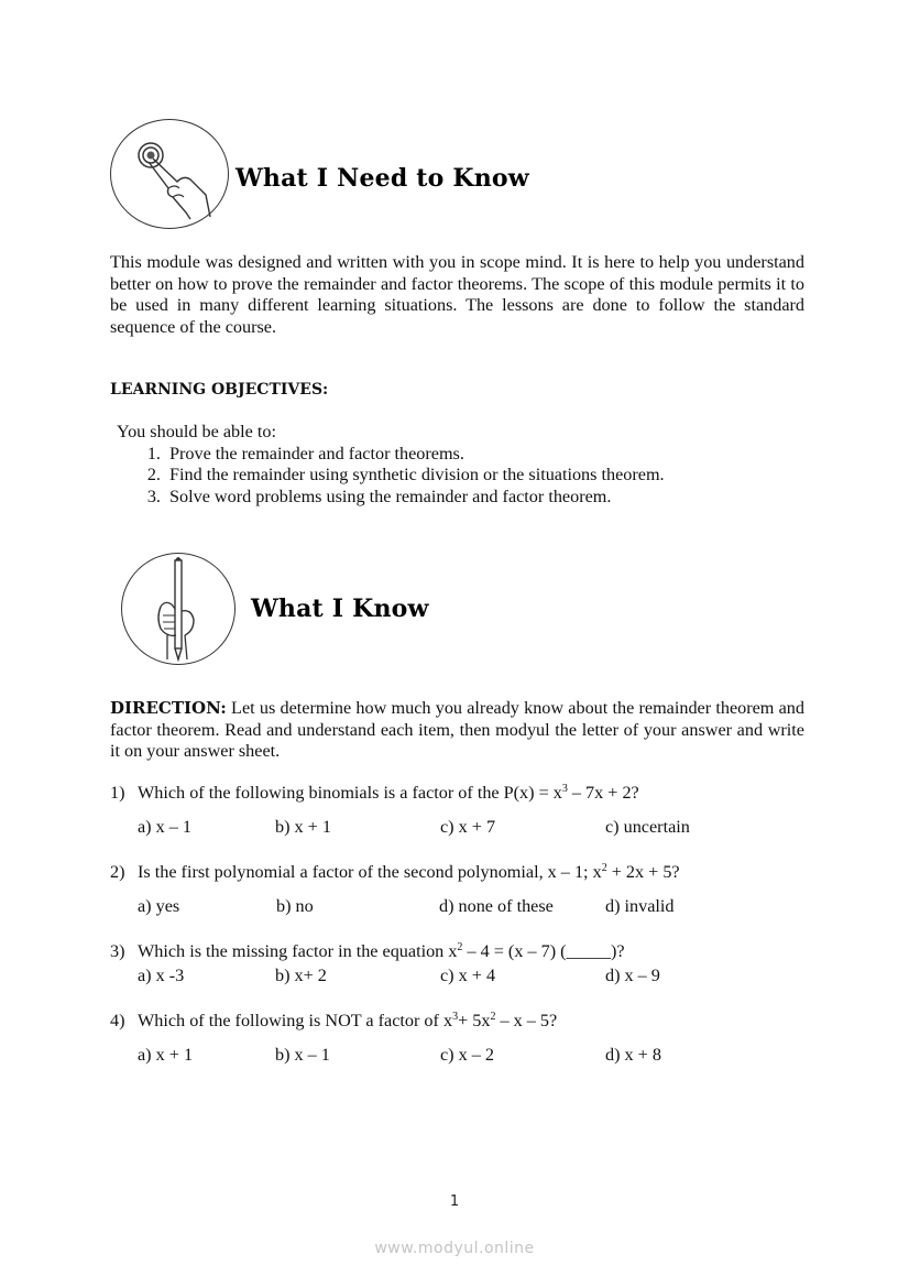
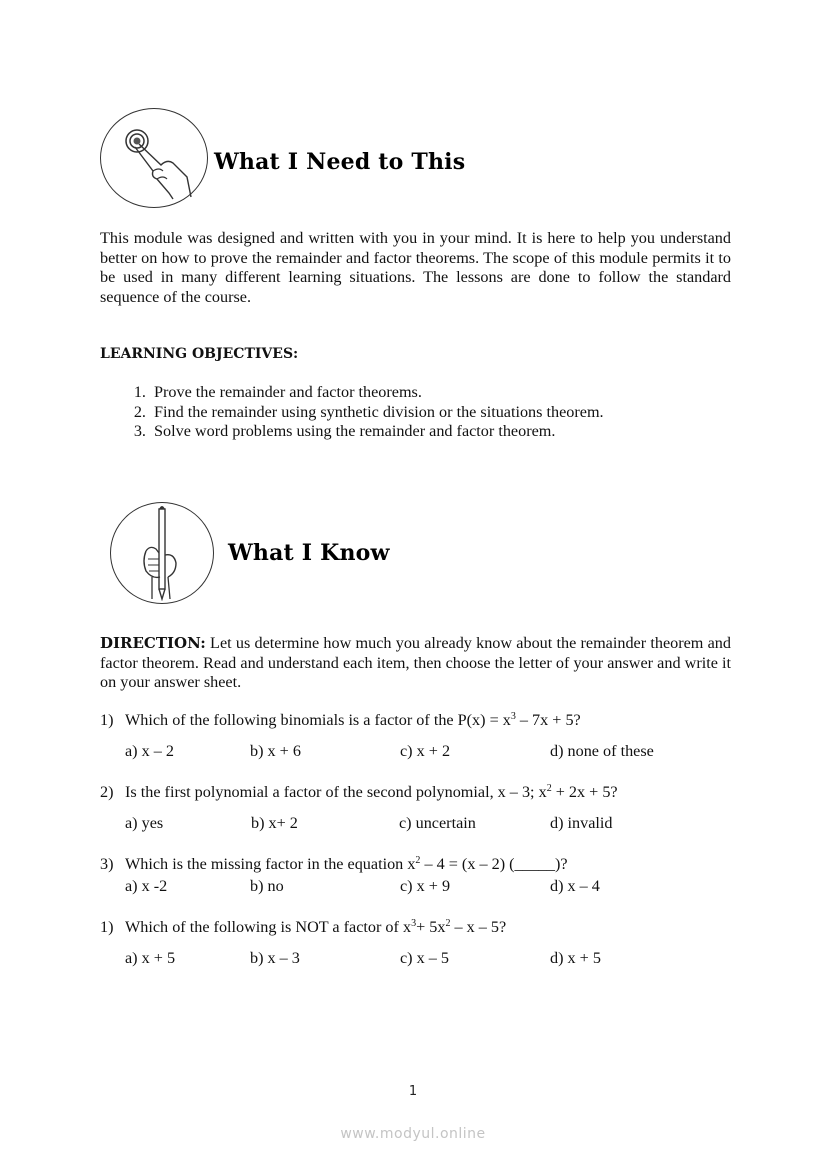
- What I Need to Know
+ What I Need to This
- This module was designed and written with you in scope mind. It is here to help you understand better on how to prove the remainder and factor theorems. The scope of this module permits it to be used in many different learning situations. The lessons are done to follow the standard sequence of the course.
+ This module was designed and written with you in your mind. It is here to help you understand better on how to prove the remainder and factor theorems. The scope of this module permits it to be used in many different learning situations. The lessons are done to follow the standard sequence of the course.
  LEARNING OBJECTIVES:
- You should be able to:
  Prove the remainder and factor theorems.
  Find the remainder using synthetic division or the situations theorem.
  Solve word problems using the remainder and factor theorem.
  What I Know
- DIRECTION: Let us determine how much you already know about the remainder theorem and factor theorem. Read and understand each item, then modyul the letter of your answer and write it on your answer sheet.
+ DIRECTION: Let us determine how much you already know about the remainder theorem and factor theorem. Read and understand each item, then choose the letter of your answer and write it on your answer sheet.
- 1) Which of the following binomials is a factor of the P(x) = x3 – 7x + 2?
+ 1) Which of the following binomials is a factor of the P(x) = x3 – 7x + 5?
- a) x – 1
+ a) x – 2
- b) x + 1
+ b) x + 6
- c) x + 7
+ c) x + 2
- c) uncertain
+ d) none of these
- 2) Is the first polynomial a factor of the second polynomial, x – 1; x2 + 2x + 5?
+ 2) Is the first polynomial a factor of the second polynomial, x – 3; x2 + 2x + 5?
  a) yes
- b) no
+ b) x+ 2
- d) none of these
+ c) uncertain
  d) invalid
- 3) Which is the missing factor in the equation x2 – 4 = (x – 7) (_____)?
+ 3) Which is the missing factor in the equation x2 – 4 = (x – 2) (_____)?
- a) x -3
+ a) x -2
- b) x+ 2
+ b) no
- c) x + 4
+ c) x + 9
- d) x – 9
+ d) x – 4
- 4) Which of the following is NOT a factor of x3+ 5x2 – x – 5?
+ 1) Which of the following is NOT a factor of x3+ 5x2 – x – 5?
- a) x + 1
+ a) x + 5
- b) x – 1
+ b) x – 3
- c) x – 2
+ c) x – 5
- d) x + 8
+ d) x + 5
  1
  www.modyul.online
